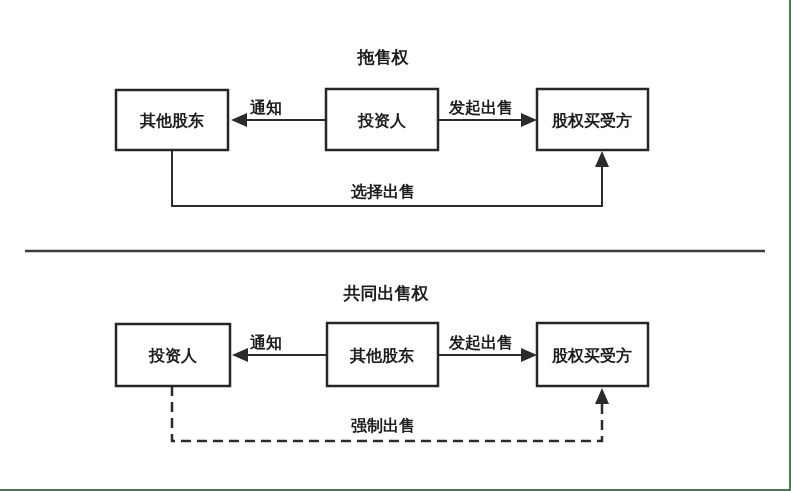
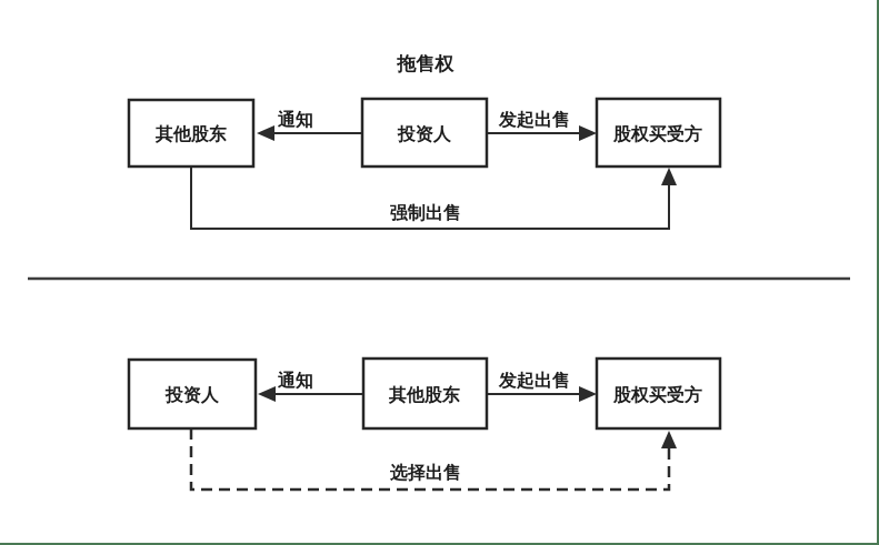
  拖售权
- 选择出售
+ 强制出售
  通知
  发起出售
  其他股东
  投资人
  股权买受方
- 共同出售权
- 强制出售
+ 选择出售
  通知
  发起出售
  投资人
  其他股东
  股权买受方
